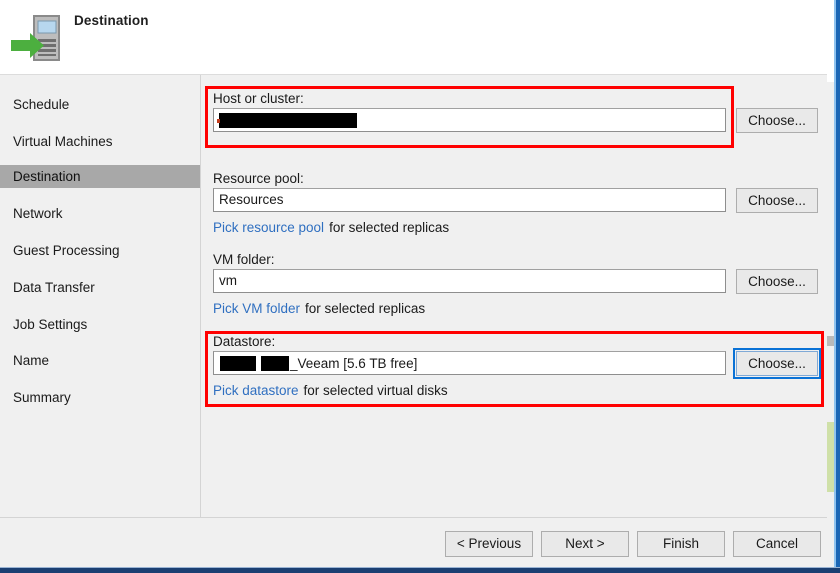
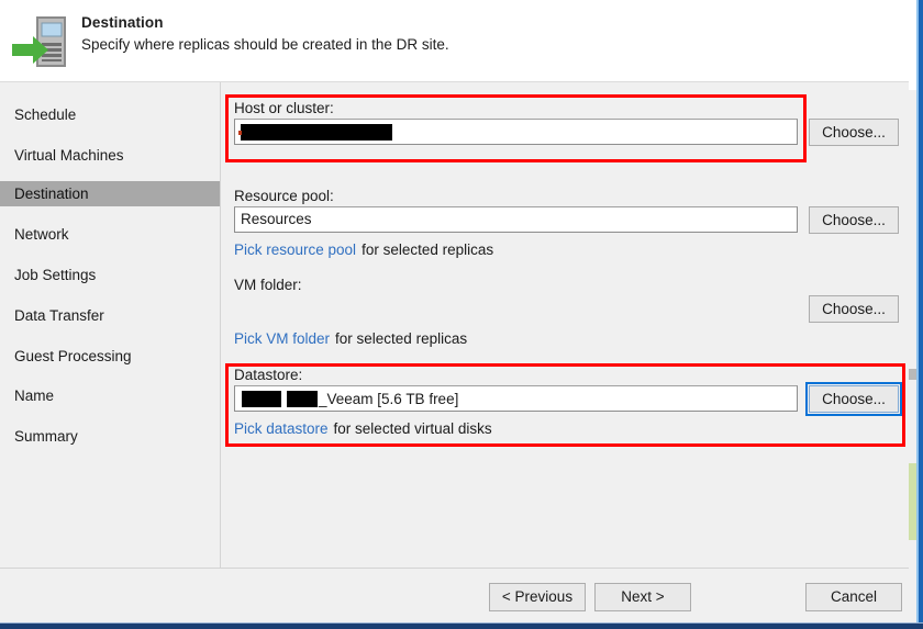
  Destination
+ Specify where replicas should be created in the DR site.
  Schedule
  Virtual Machines
  Destination
  Network
- Guest Processing
+ Job Settings
  Data Transfer
- Job Settings
+ Guest Processing
  Name
  Summary
  Host or cluster:
  Choose...
  Resource pool:
  Resources
  Choose...
  Pick resource pool for selected replicas
  VM folder:
- vm
  Choose...
  Pick VM folder for selected replicas
  Datastore:
  _Veeam [5.6 TB free]
  Choose...
  Pick datastore for selected virtual disks
  < Previous
  Next >
- Finish
  Cancel
